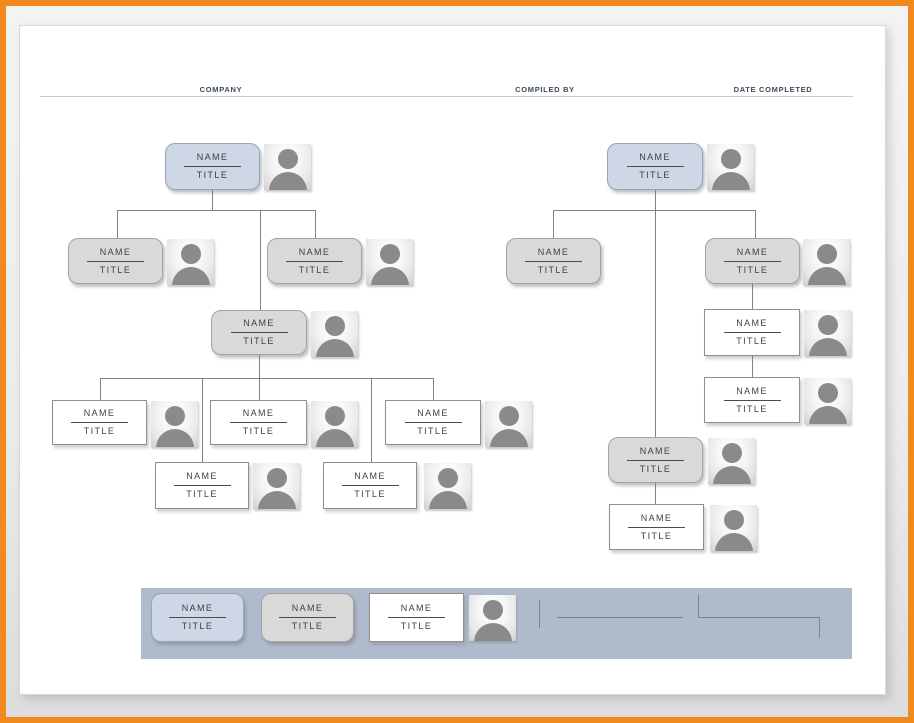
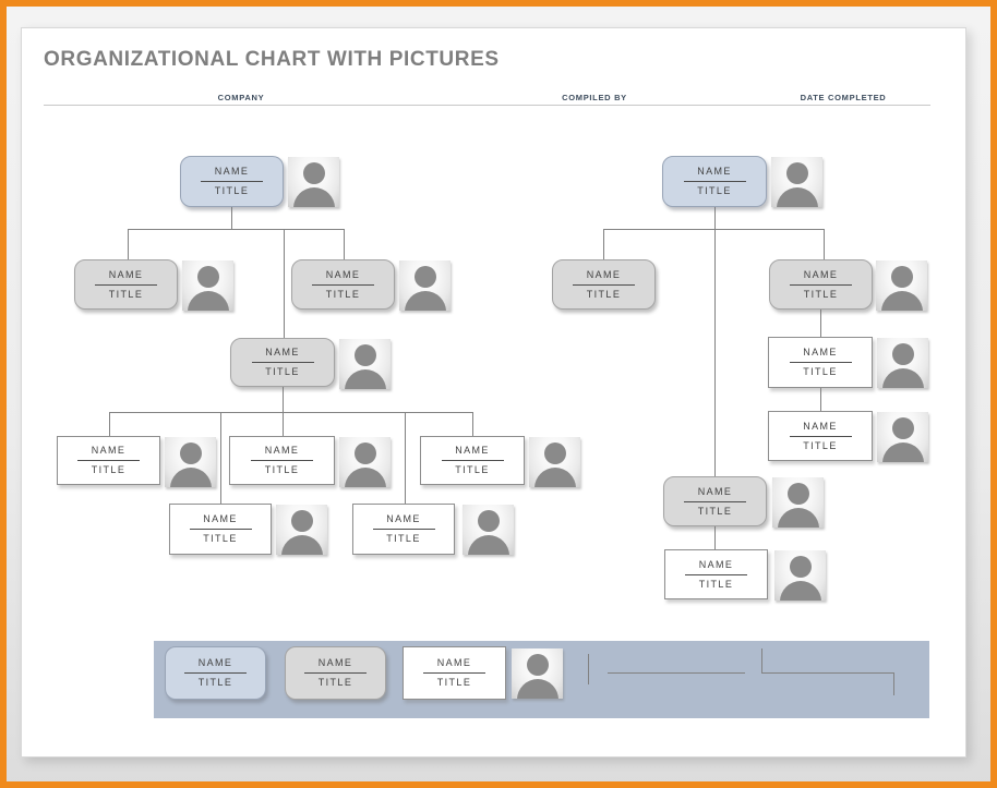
+ ORGANIZATIONAL CHART WITH PICTURES
  COMPANY
  COMPILED BY
  DATE COMPLETED
  NAME
  TITLE
  NAME
  TITLE
  NAME
  TITLE
  NAME
  TITLE
  NAME
  TITLE
  NAME
  TITLE
  NAME
  TITLE
  NAME
  TITLE
  NAME
  TITLE
  NAME
  TITLE
  NAME
  TITLE
  NAME
  TITLE
  NAME
  TITLE
  NAME
  TITLE
  NAME
  TITLE
  NAME
  TITLE
  NAME
  TITLE
  NAME
  TITLE
  NAME
  TITLE
